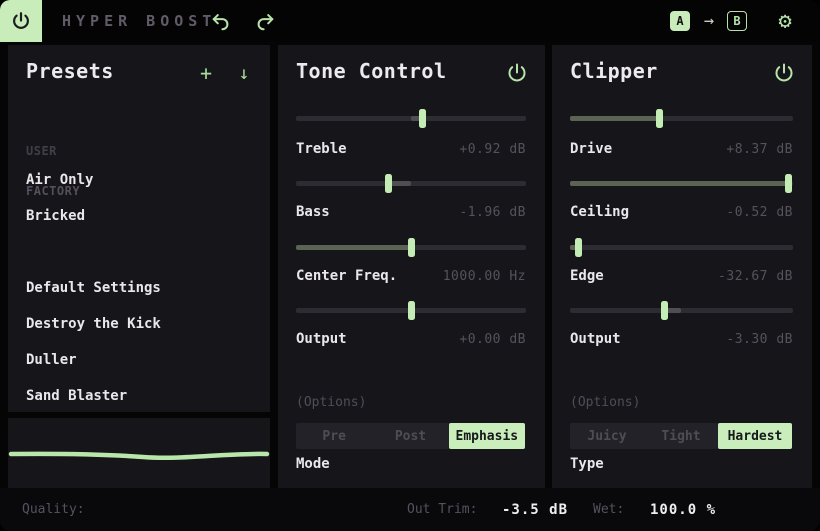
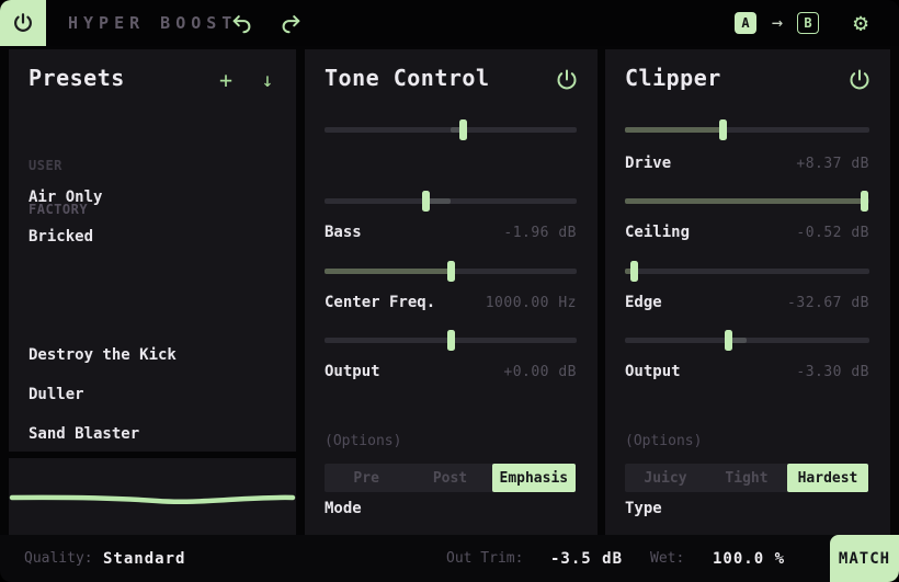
  HYPER BOOST
  A
  →
  B
  ⚙
  Presets
  +
  ↓
  USER
  FACTORY
  Air Only
  Bricked
- Default Settings
  Destroy the Kick
  Duller
  Sand Blaster
  Tone Control
- Treble
- +0.92 dB
  Bass
  -1.96 dB
  Center Freq.
  1000.00 Hz
  Output
  +0.00 dB
  (Options)
  Pre
  Post
  Emphasis
  Mode
  Clipper
  Drive
  +8.37 dB
  Ceiling
  -0.52 dB
  Edge
  -32.67 dB
  Output
  -3.30 dB
  (Options)
  Juicy
  Tight
  Hardest
  Type
  Quality:
+ Standard
  Out Trim:
  -3.5 dB
  Wet:
  100.0 %
+ MATCH
